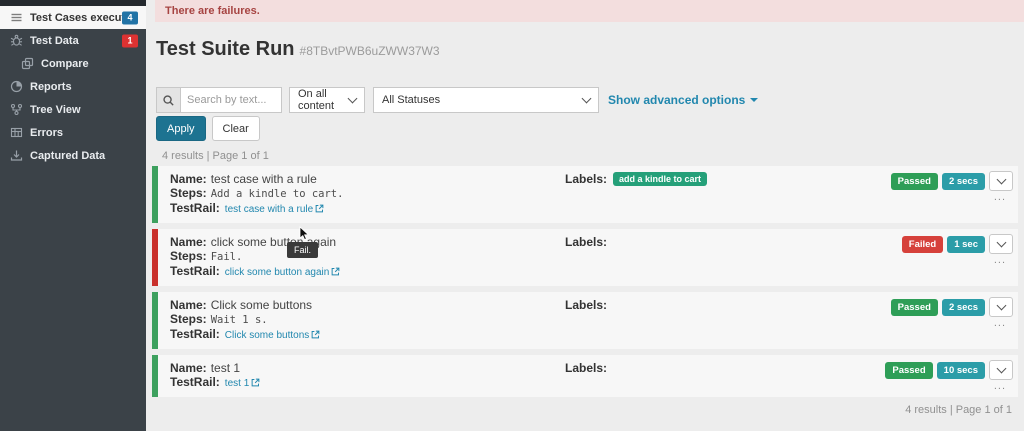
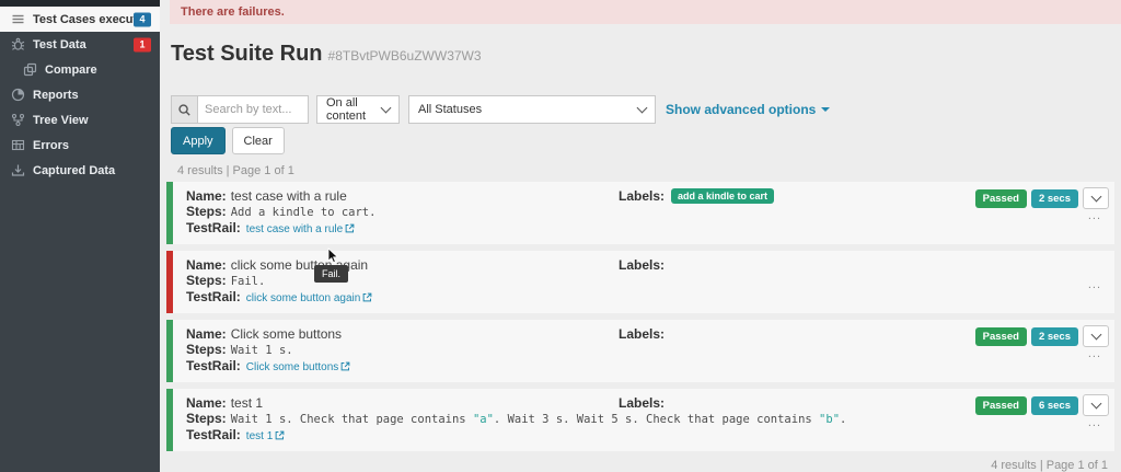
  Test Cases execu
  4
  Test Data
  1
  Compare
  Reports
  Tree View
  Errors
  Captured Data
  There are failures.
  Test Suite Run #8TBvtPWB6uZWW37W3
  Search by text...
  On all content
  All Statuses
  Show advanced options
  Apply
  Clear
  4 results | Page 1 of 1
  Name: test case with a rule
  Steps: Add a kindle to cart.
  TestRail: test case with a rule
  Labels:
  add a kindle to cart
  Passed
  2 secs
  ...
  Name: click some butain
  Steps: Fail.
  TestRail: click some button again
  Labels:
- Failed
- 1 sec
  ...
  Fail.
  Name: Click some buttons
  Steps: Wait 1 s.
  TestRail: Click some buttons
  Labels:
  Passed
  2 secs
  ...
  Name: test 1
+ Steps: Wait 1 s. Check that page contains "a". Wait 3 s. Wait 5 s. Check that page contains "b".
  TestRail: test 1
  Labels:
  Passed
- 10 secs
+ 6 secs
  ...
  4 results | Page 1 of 1
